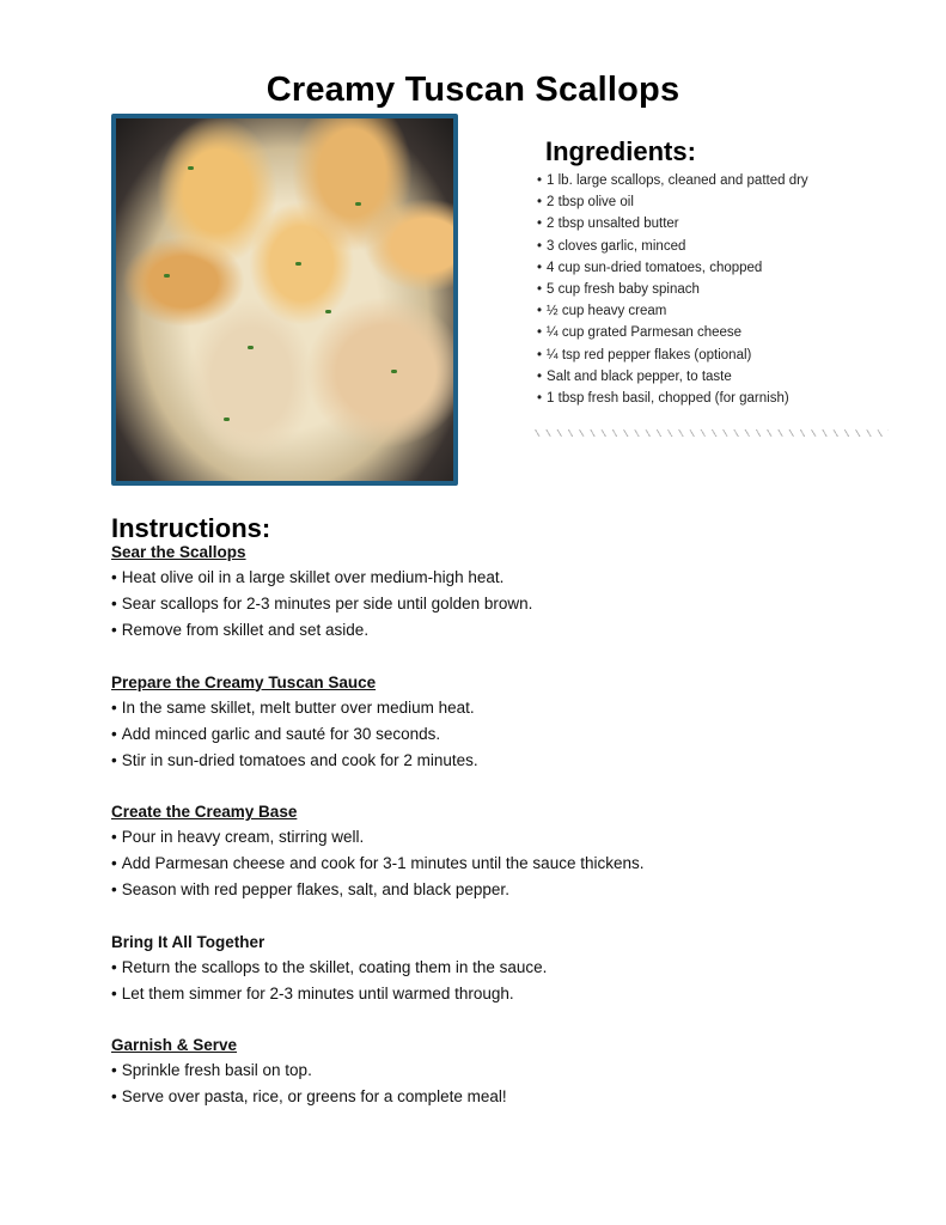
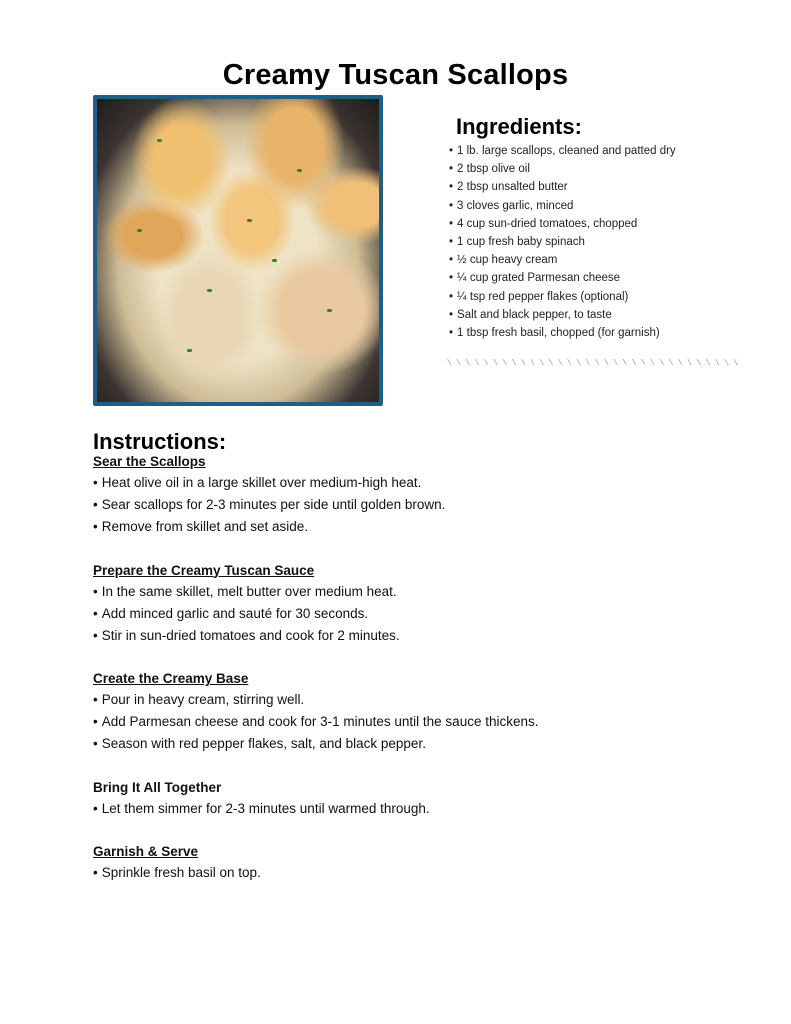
  Creamy Tuscan Scallops
  Ingredients:
  • 1 lb. large scallops, cleaned and patted dry
  • 2 tbsp olive oil
  • 2 tbsp unsalted butter
  • 3 cloves garlic, minced
  • 4 cup sun-dried tomatoes, chopped
- • 5 cup fresh baby spinach
+ • 1 cup fresh baby spinach
  • ½ cup heavy cream
  • ¼ cup grated Parmesan cheese
  • ¼ tsp red pepper flakes (optional)
  • Salt and black pepper, to taste
  • 1 tbsp fresh basil, chopped (for garnish)
  Instructions:
  Sear the Scallops
  • Heat olive oil in a large skillet over medium-high heat.
  • Sear scallops for 2-3 minutes per side until golden brown.
  • Remove from skillet and set aside.
  Prepare the Creamy Tuscan Sauce
  • In the same skillet, melt butter over medium heat.
  • Add minced garlic and sauté for 30 seconds.
  • Stir in sun-dried tomatoes and cook for 2 minutes.
  Create the Creamy Base
  • Pour in heavy cream, stirring well.
  • Add Parmesan cheese and cook for 3-1 minutes until the sauce thickens.
  • Season with red pepper flakes, salt, and black pepper.
  Bring It All Together
- • Return the scallops to the skillet, coating them in the sauce.
  • Let them simmer for 2-3 minutes until warmed through.
  Garnish & Serve
  • Sprinkle fresh basil on top.
- • Serve over pasta, rice, or greens for a complete meal!
